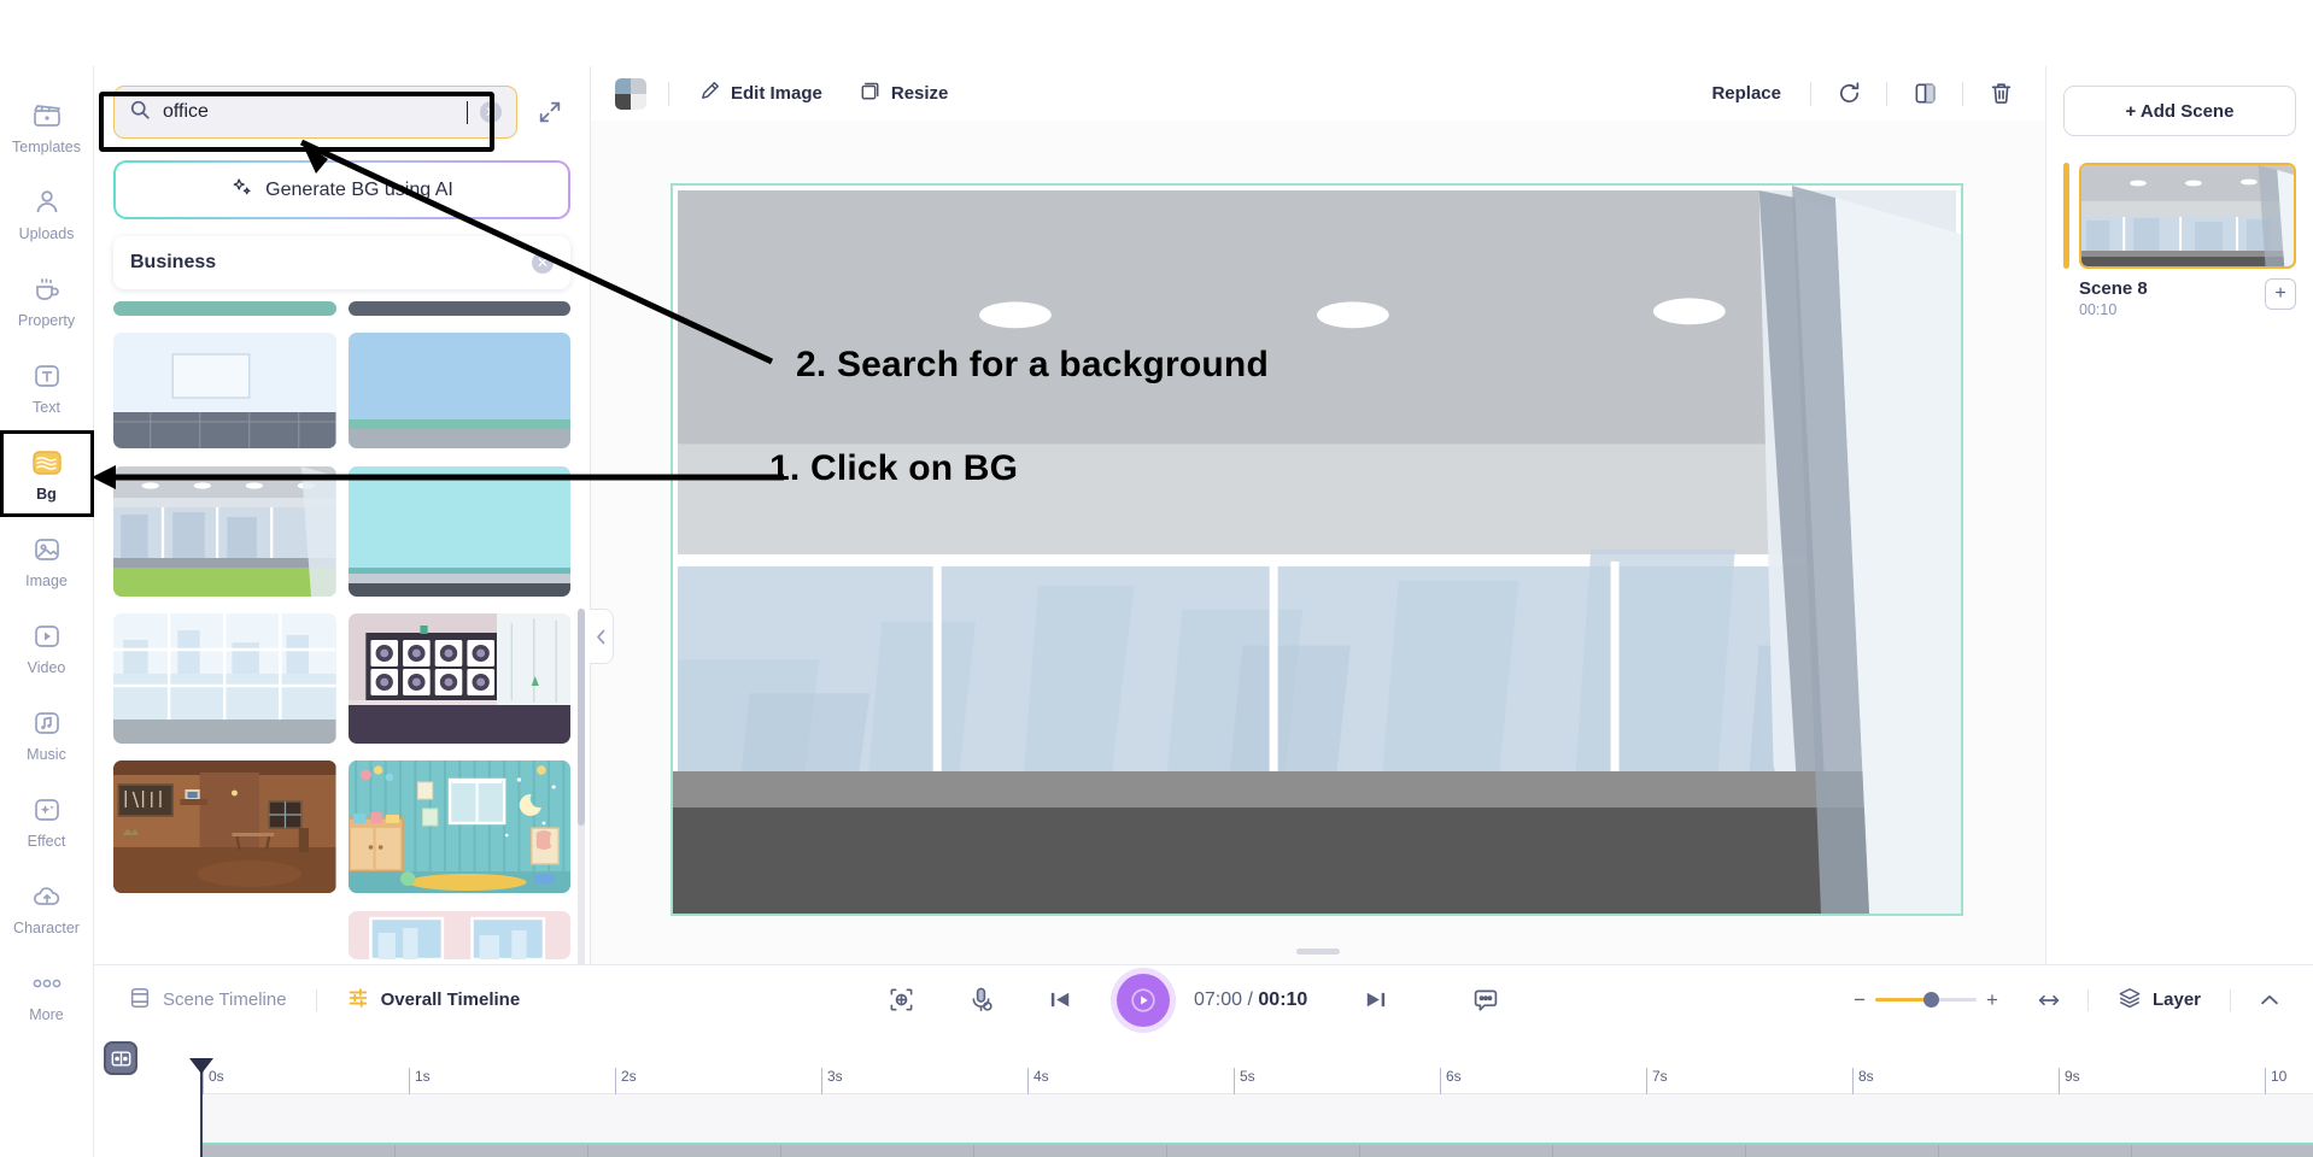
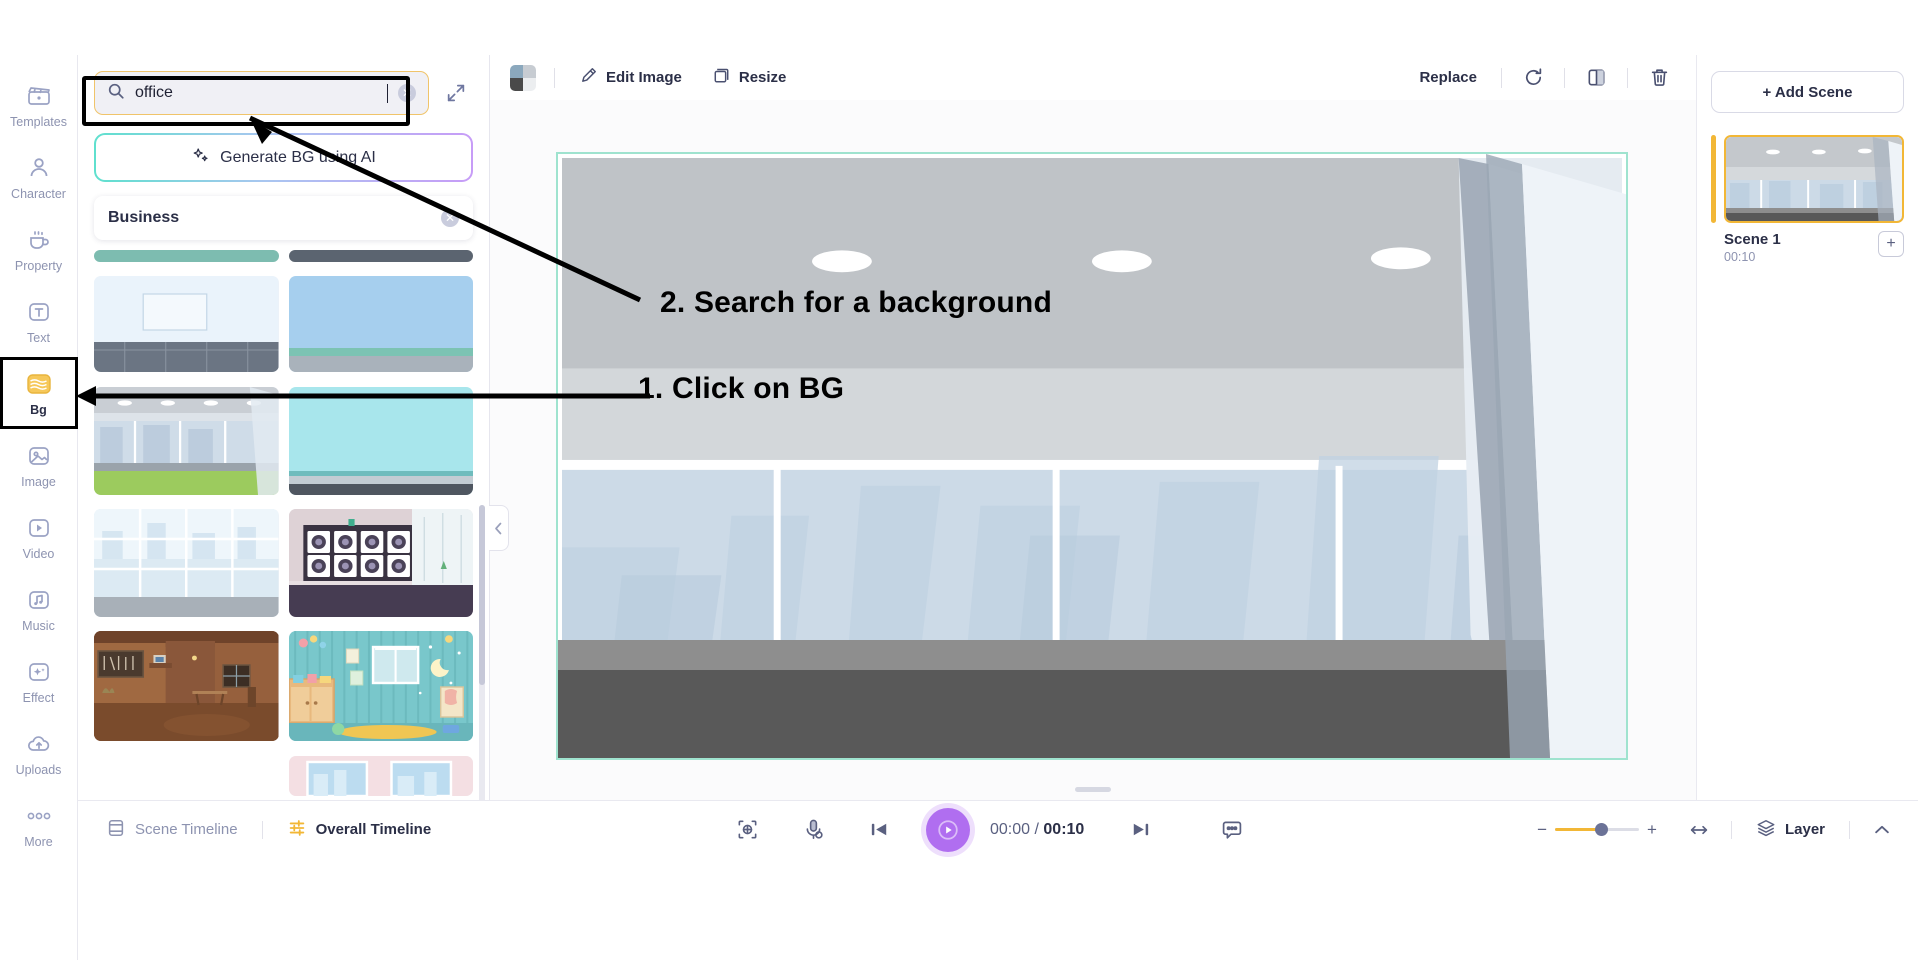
  Templates
- Uploads
+ Character
  Property
  Text
  Bg
  Image
  Video
  Music
  Effect
- Character
+ Uploads
  More
  office
  ✕
  Generate BG ung AI
  Business
  ✕
  Edit Image
  Resize
  Replace
  2. Search for a background
  1. Click on BG
  + Add Scene
- Scene 8
+ Scene 1
  00:10
  +
  Scene Timeline
  Overall Timeline
- 07:00 / 00:10
+ 00:00 / 00:10
  −
  +
  Layer
- 0s
- 1s
- 2s
- 3s
- 4s
- 5s
- 6s
- 7s
- 8s
- 9s
- 10
